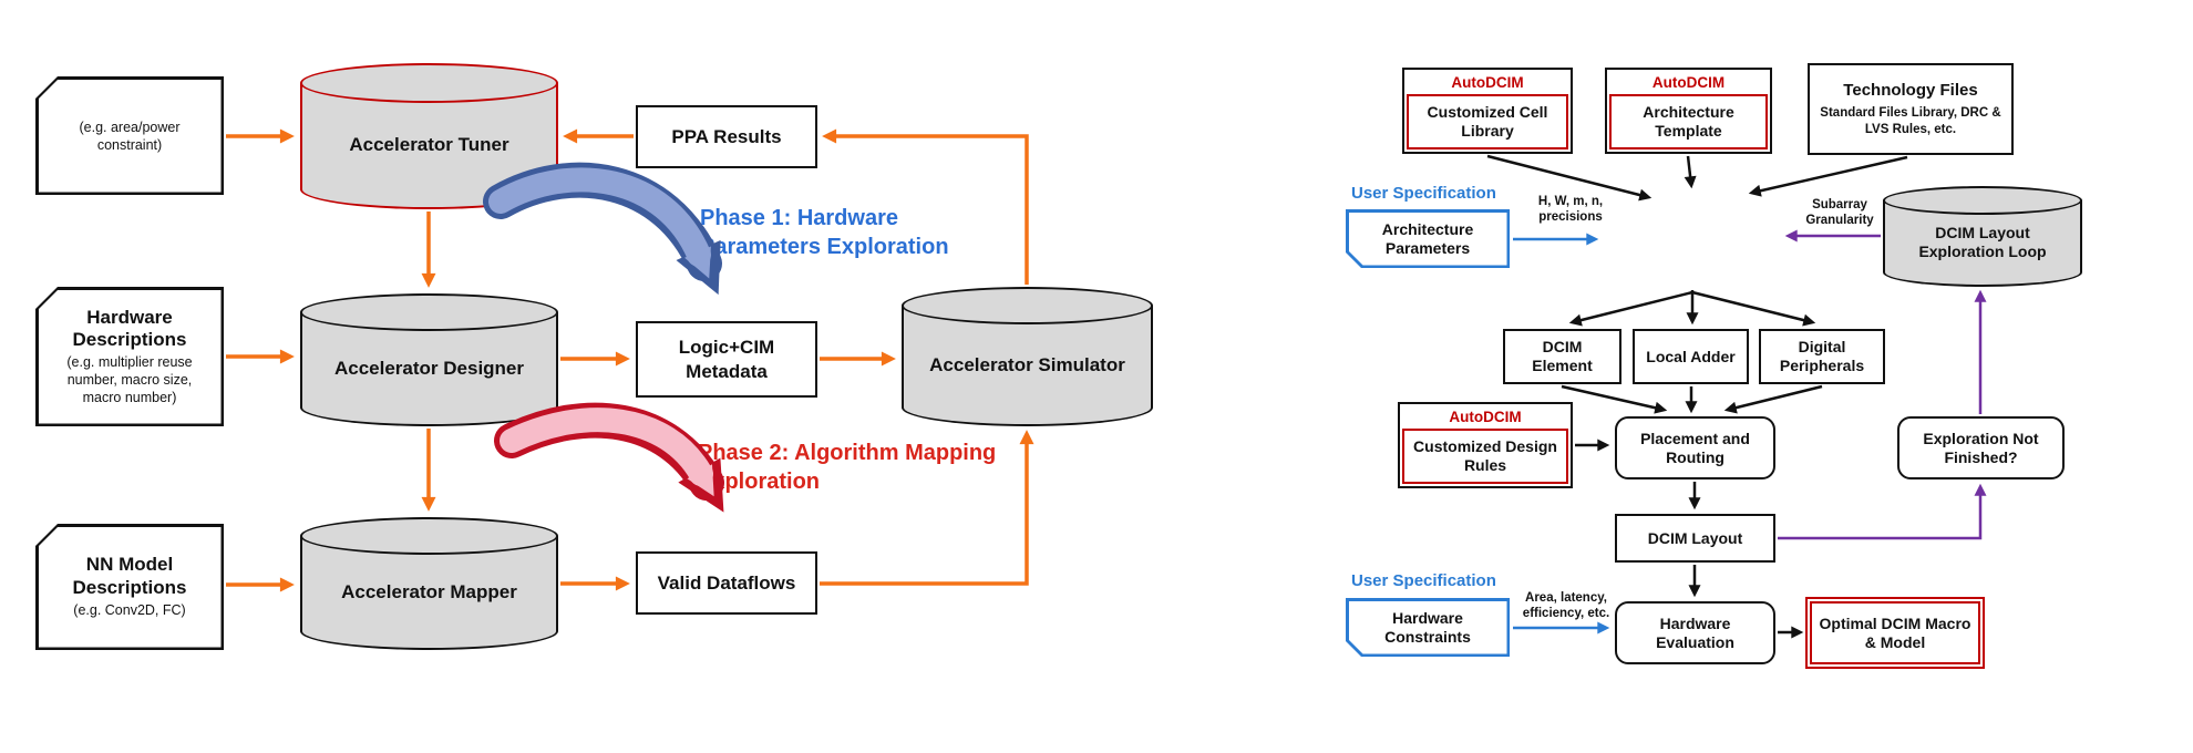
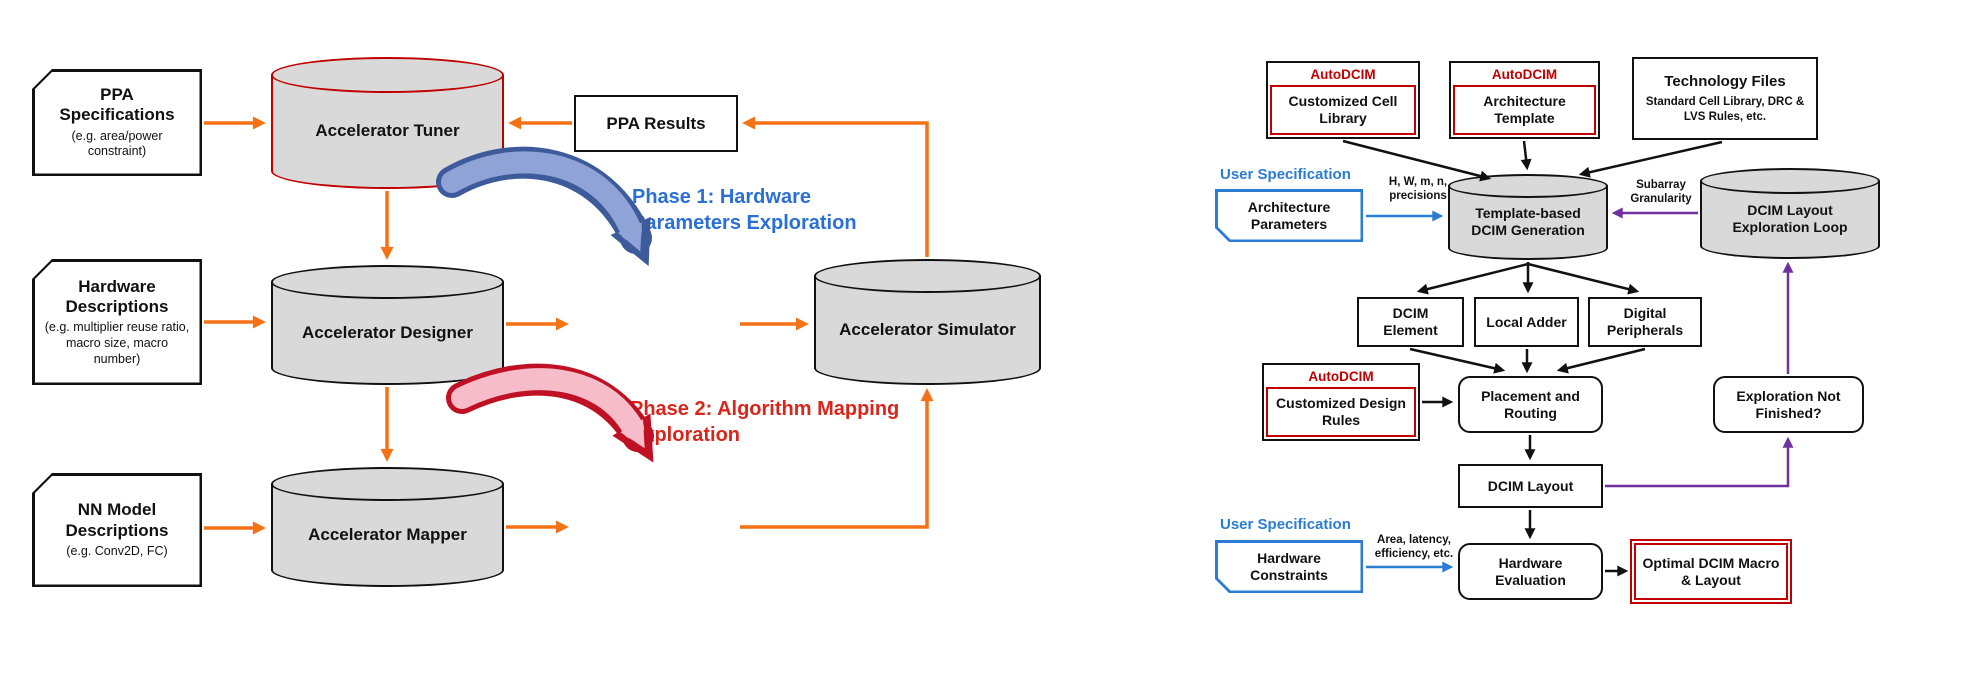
+ PPA Specifications
  (e.g. area/power constraint)
  Hardware Descriptions
- (e.g. multiplier reuse number, macro size, macro number)
+ (e.g. multiplier reuse ratio, macro size, macro number)
  NN Model Descriptions
  (e.g. Conv2D, FC)
  Accelerator Tuner
  Accelerator Designer
  Accelerator Mapper
  Accelerator Simulator
  PPA Results
- Logic+CIM Metadata
- Valid Dataflows
  Phase 1: Hardware arameters Exploration
  hase 2: Algorithm Mapping ploration
  AutoDCIM
  Customized Cell Library
  AutoDCIM
  Architecture Template
  Technology Files
- Standard Files Library, DRC & LVS Rules, etc.
+ Standard Cell Library, DRC & LVS Rules, etc.
  User Specification
  Architecture Parameters
  H, W, m, n, precisions
+ Template-based DCIM Generation
  Subarray Granularity
  DCIM Layout Exploration Loop
  DCIM Element
  Local Adder
  Digital Peripherals
  AutoDCIM
  Customized Design Rules
  Placement and Routing
  Exploration Not Finished?
  DCIM Layout
  User Specification
  Hardware Constraints
  Area, latency, efficiency, etc.
  Hardware Evaluation
- Optimal DCIM Macro & Model
+ Optimal DCIM Macro & Layout
